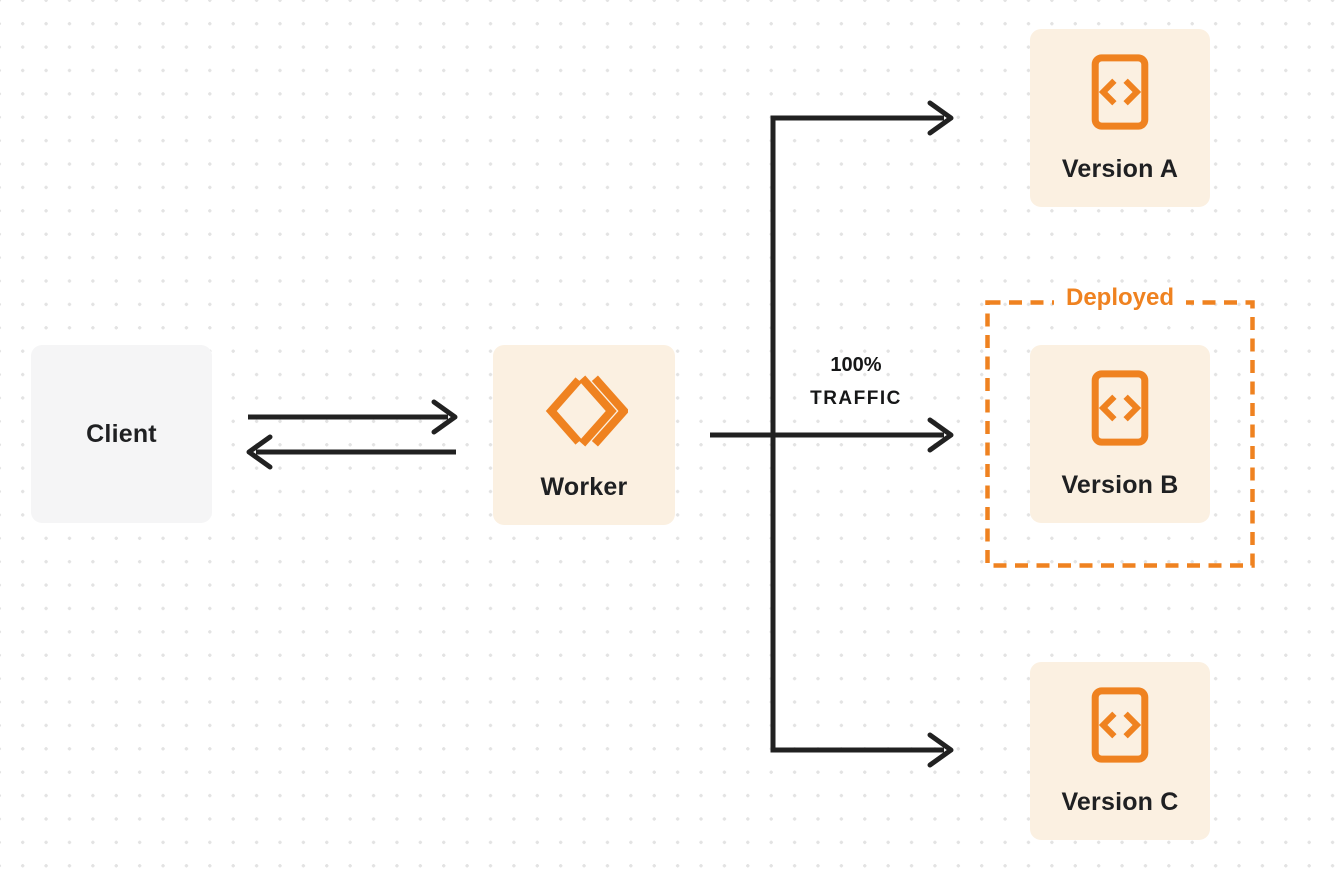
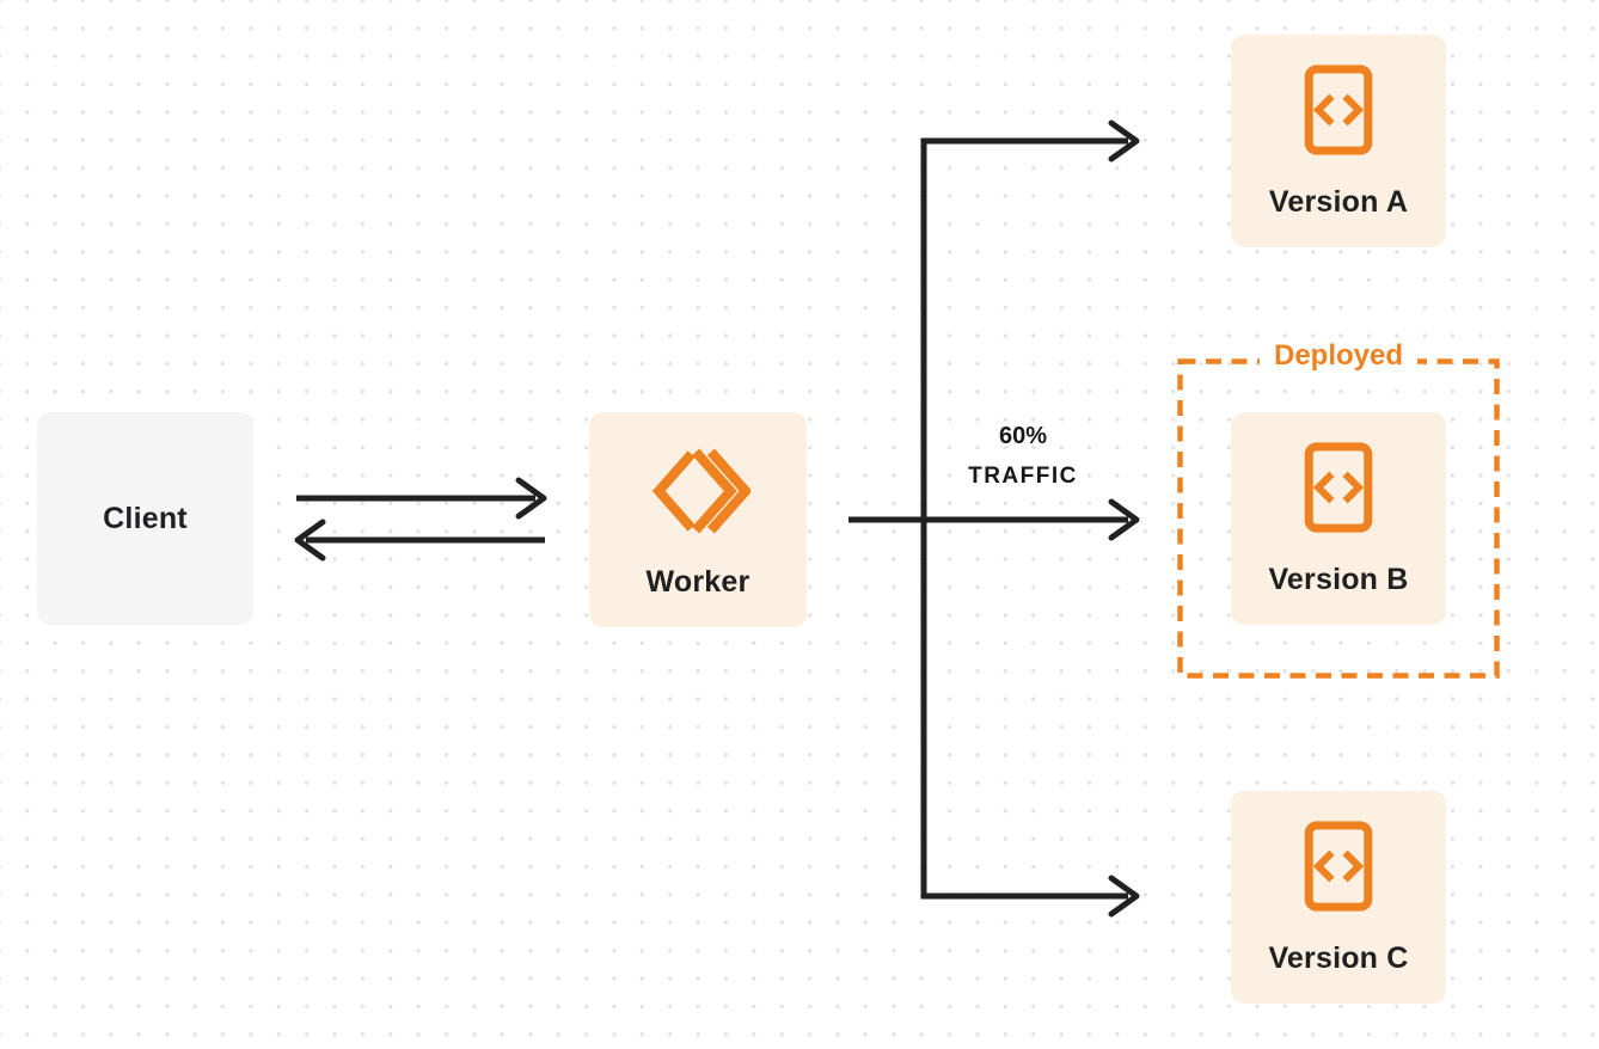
  Client
  Worker
- 100%
+ 60%
  TRAFFIC
  Version A
  Deployed
  Version B
  Version C
